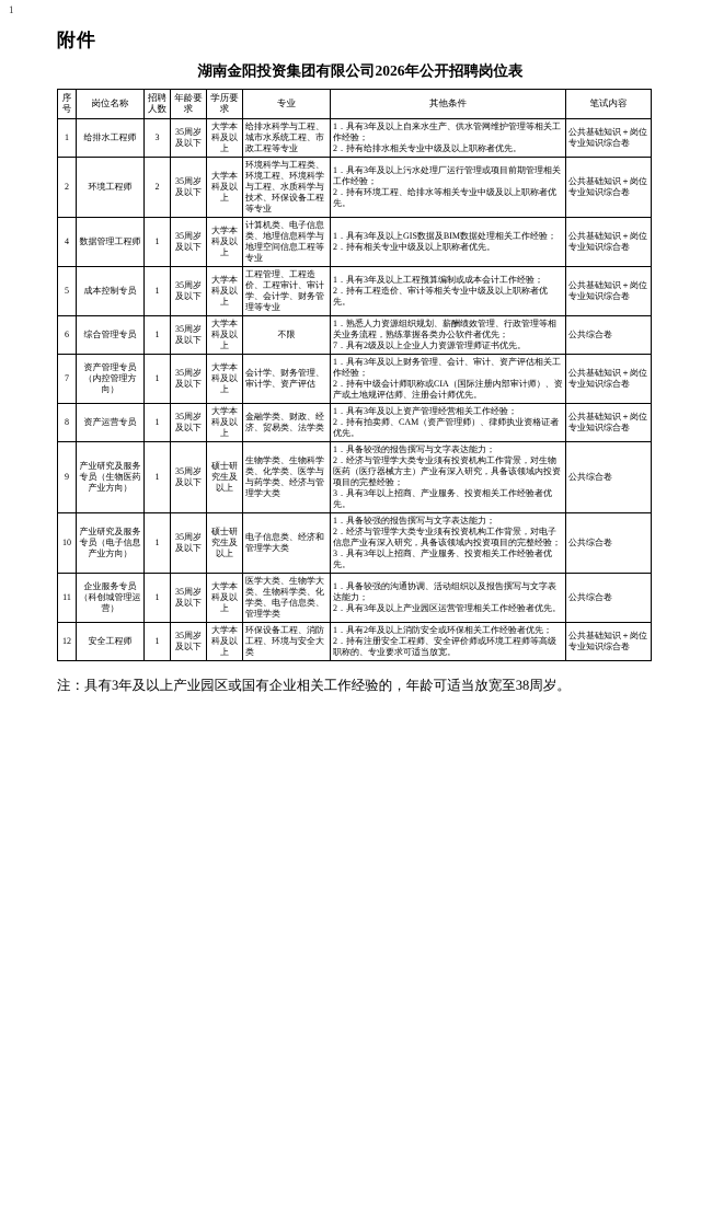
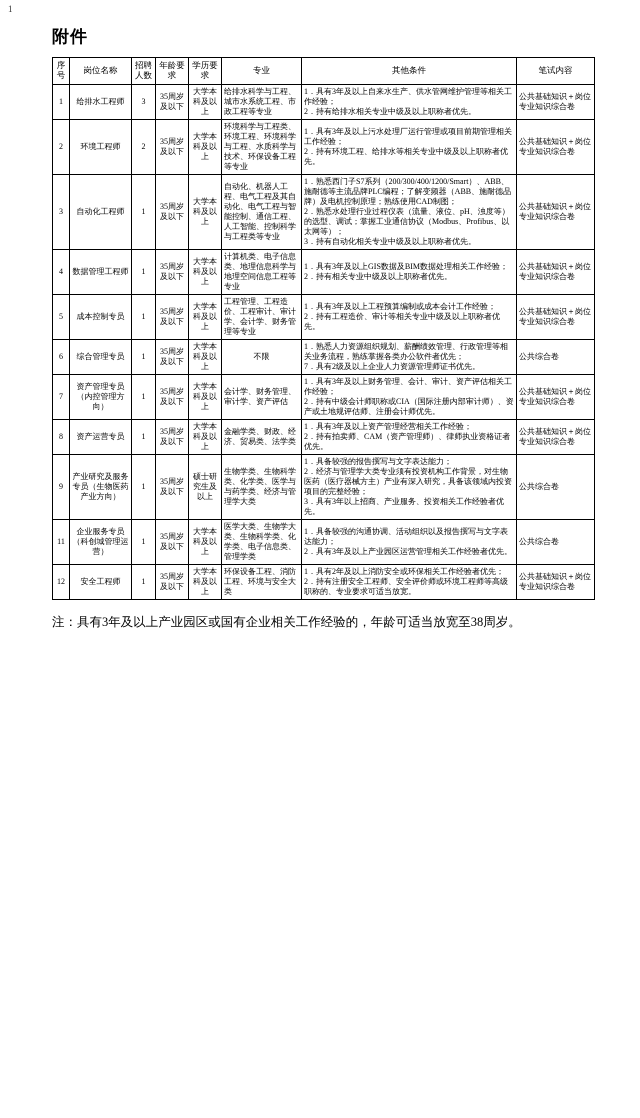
  1
  附件
- 湖南金阳投资集团有限公司2026年公开招聘岗位表
  序号	岗位名称	招聘人数	年龄要求	学历要求	专业	其他条件	笔试内容
  1	给排水工程师	3	35周岁及以下	大学本科及以上	给排水科学与工程、城市水系统工程、市政工程等专业	1．具有3年及以上自来水生产、供水管网维护管理等相关工作经验；2．持有给排水相关专业中级及以上职称者优先。	公共基础知识＋岗位专业知识综合卷
  2	环境工程师	2	35周岁及以下	大学本科及以上	环境科学与工程类、环境工程、环境科学与工程、水质科学与技术、环保设备工程等专业	1．具有3年及以上污水处理厂运行管理或项目前期管理相关工作经验；2．持有环境工程、给排水等相关专业中级及以上职称者优先。	公共基础知识＋岗位专业知识综合卷
+ 3	自动化工程师	1	35周岁及以下	大学本科及以上	自动化、机器人工程、电气工程及其自动化、电气工程与智能控制、通信工程、人工智能、控制科学与工程类等专业	1．熟悉西门子S7系列（200/300/400/1200/Smart）、ABB、施耐德等主流品牌PLC编程；了解变频器（ABB、施耐德品牌）及电机控制原理；熟练使用CAD制图；2．熟悉水处理行业过程仪表（流量、液位、pH、浊度等）的选型、调试；掌握工业通信协议（Modbus、Profibus、以太网等）；3．持有自动化相关专业中级及以上职称者优先。	公共基础知识＋岗位专业知识综合卷
  4	数据管理工程师	1	35周岁及以下	大学本科及以上	计算机类、电子信息类、地理信息科学与地理空间信息工程等专业	1．具有3年及以上GIS数据及BIM数据处理相关工作经验；2．持有相关专业中级及以上职称者优先。	公共基础知识＋岗位专业知识综合卷
  5	成本控制专员	1	35周岁及以下	大学本科及以上	工程管理、工程造价、工程审计、审计学、会计学、财务管理等专业	1．具有3年及以上工程预算编制或成本会计工作经验；2．持有工程造价、审计等相关专业中级及以上职称者优先。	公共基础知识＋岗位专业知识综合卷
  6	综合管理专员	1	35周岁及以下	大学本科及以上	不限	1．熟悉人力资源组织规划、薪酬绩效管理、行政管理等相关业务流程，熟练掌握各类办公软件者优先；7．具有2级及以上企业人力资源管理师证书优先。	公共综合卷
  7	资产管理专员（内控管理方向）	1	35周岁及以下	大学本科及以上	会计学、财务管理、审计学、资产评估	1．具有3年及以上财务管理、会计、审计、资产评估相关工作经验；2．持有中级会计师职称或CIA（国际注册内部审计师）、资产或土地规评估师、注册会计师优先。	公共基础知识＋岗位专业知识综合卷
  8	资产运营专员	1	35周岁及以下	大学本科及以上	金融学类、财政、经济、贸易类、法学类	1．具有3年及以上资产管理经营相关工作经验；2．持有拍卖师、CAM（资产管理师）、律师执业资格证者优先。	公共基础知识＋岗位专业知识综合卷
  9	产业研究及服务专员（生物医药产业方向）	1	35周岁及以下	硕士研究生及以上	生物学类、生物科学类、化学类、医学与与药学类、经济与管理学大类	1．具备较强的报告撰写与文字表达能力；2．经济与管理学大类专业须有投资机构工作背景，对生物医药（医疗器械方主）产业有深入研究，具备该领域内投资项目的完整经验；3．具有3年以上招商、产业服务、投资相关工作经验者优先。	公共综合卷
- 10	产业研究及服务专员（电子信息产业方向）	1	35周岁及以下	硕士研究生及以上	电子信息类、经济和管理学大类	1．具备较强的报告撰写与文字表达能力；2．经济与管理学大类专业须有投资机构工作背景，对电子信息产业有深入研究，具备该领域内投资项目的完整经验；3．具有3年以上招商、产业服务、投资相关工作经验者优先。	公共综合卷
  11	企业服务专员（科创城管理运营）	1	35周岁及以下	大学本科及以上	医学大类、生物学大类、生物科学类、化学类、电子信息类、管理学类	1．具备较强的沟通协调、活动组织以及报告撰写与文字表达能力；2．具有3年及以上产业园区运营管理相关工作经验者优先。	公共综合卷
  12	安全工程师	1	35周岁及以下	大学本科及以上	环保设备工程、消防工程、环境与安全大类	1．具有2年及以上消防安全或环保相关工作经验者优先；2．持有注册安全工程师、安全评价师或环境工程师等高级职称的、专业要求可适当放宽。	公共基础知识＋岗位专业知识综合卷
  注：具有3年及以上产业园区或国有企业相关工作经验的，年龄可适当放宽至38周岁。
